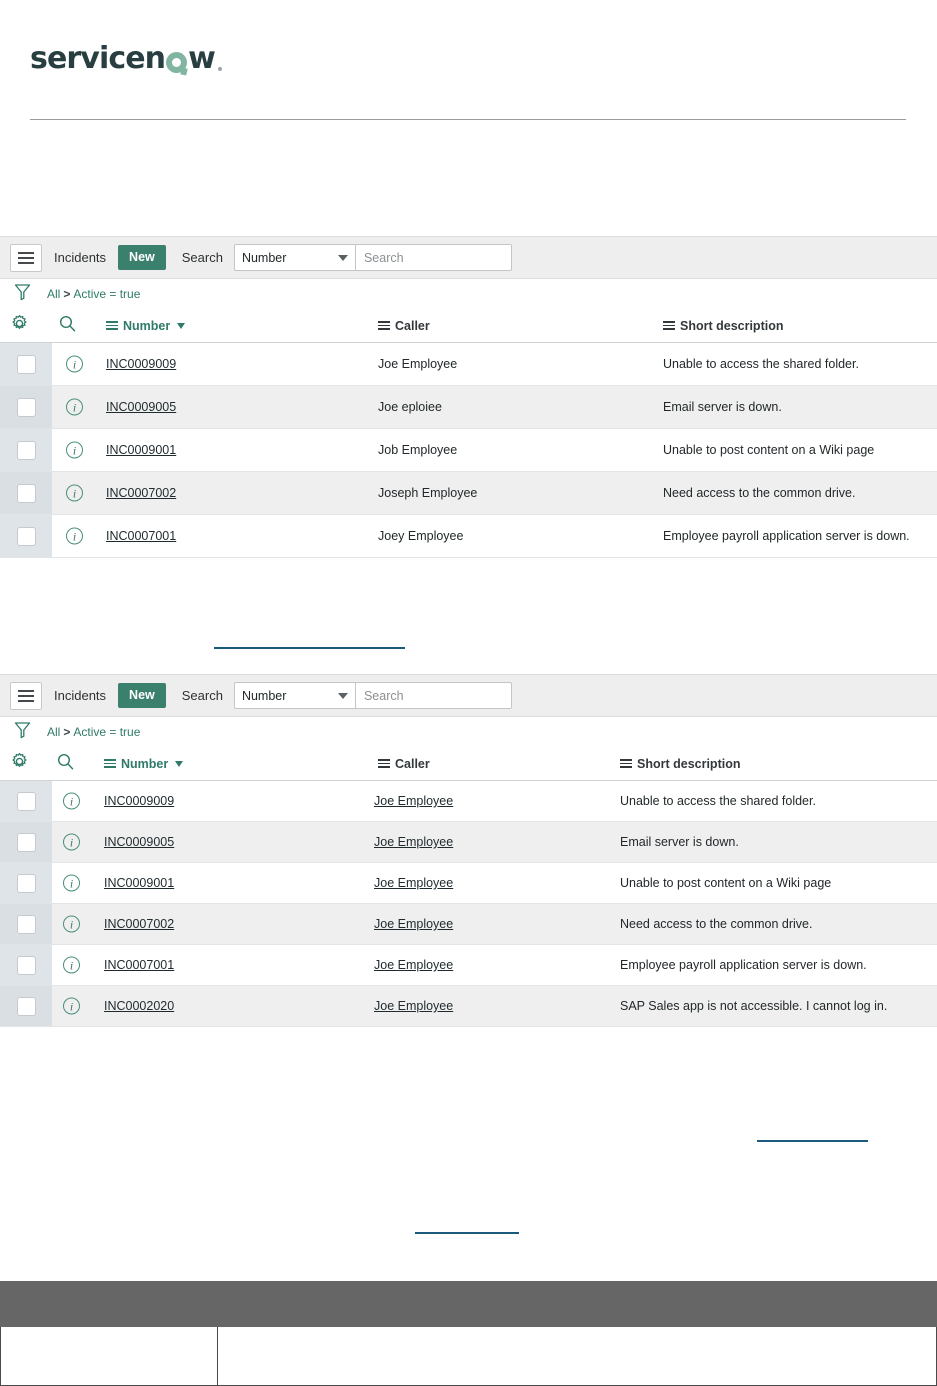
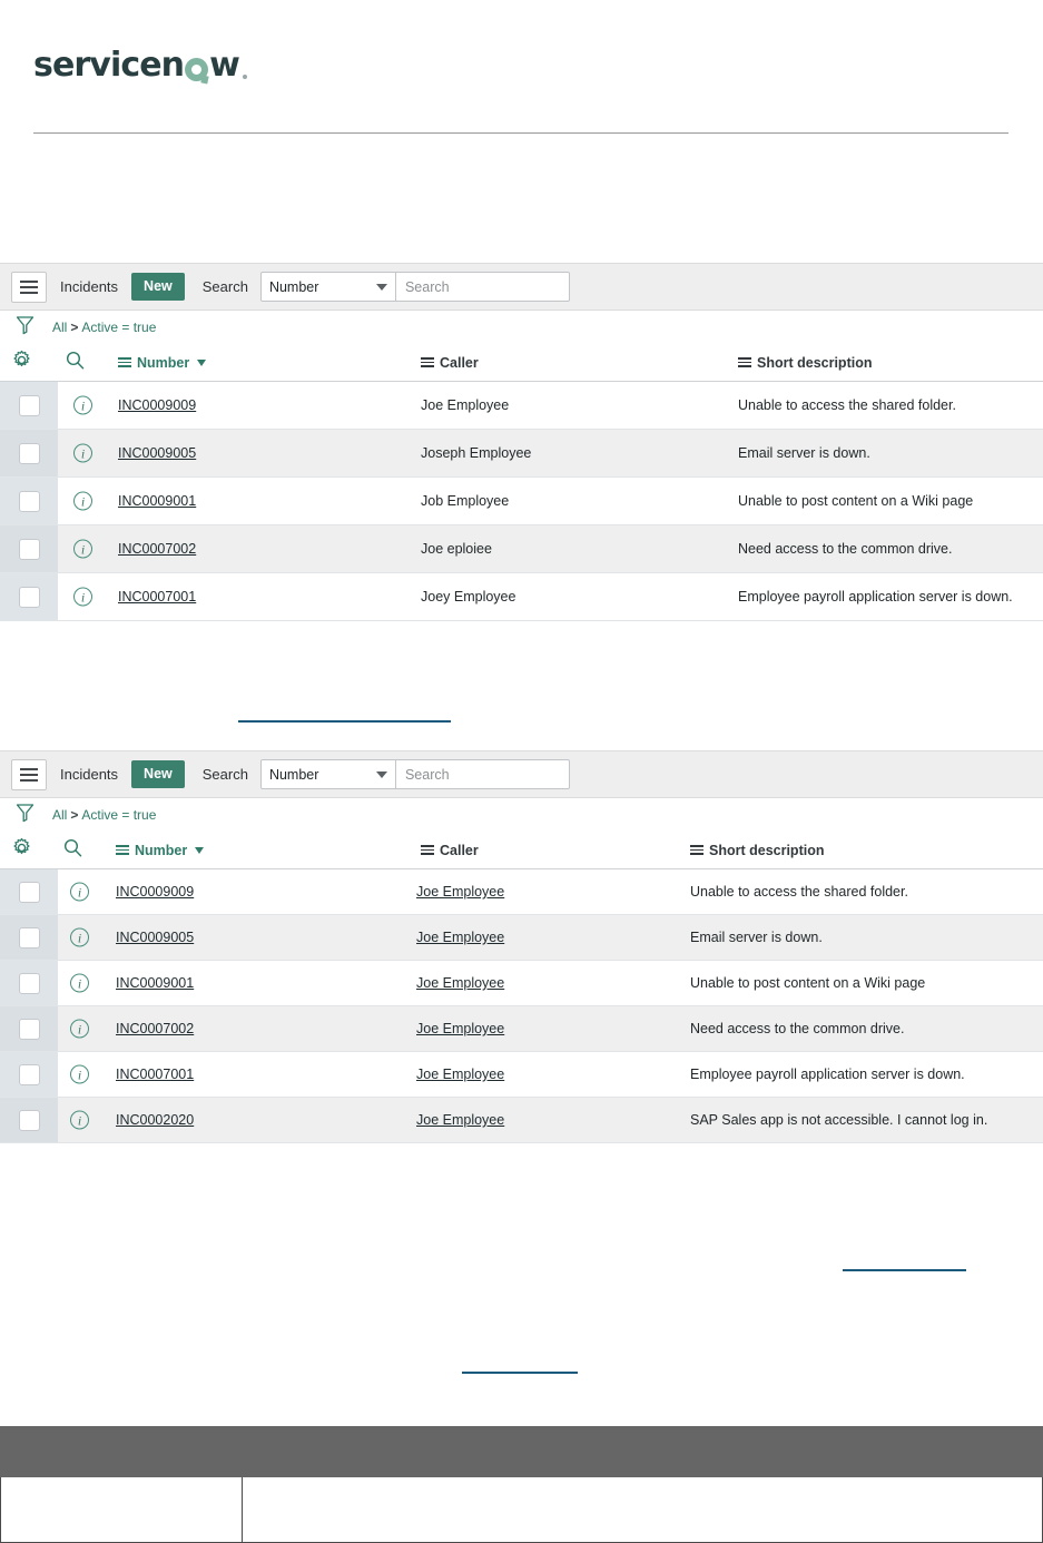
  servicen
  w
  Incidents
  New
  Search
  Number
  Search
  All > Active = true
  Number
  Caller
  Short description
  i
  INC0009009
  Joe Employee
  Unable to access the shared folder.
  i
  INC0009005
- Joe eploiee
+ Joseph Employee
  Email server is down.
  i
  INC0009001
  Job Employee
  Unable to post content on a Wiki page
  i
  INC0007002
- Joseph Employee
+ Joe eploiee
  Need access to the common drive.
  i
  INC0007001
  Joey Employee
  Employee payroll application server is down.
  Incidents
  New
  Search
  Number
  Search
  All > Active = true
  Number
  Caller
  Short description
  i
  INC0009009
  Joe Employee
  Unable to access the shared folder.
  i
  INC0009005
  Joe Employee
  Email server is down.
  i
  INC0009001
  Joe Employee
  Unable to post content on a Wiki page
  i
  INC0007002
  Joe Employee
  Need access to the common drive.
  i
  INC0007001
  Joe Employee
  Employee payroll application server is down.
  i
  INC0002020
  Joe Employee
  SAP Sales app is not accessible. I cannot log in.
